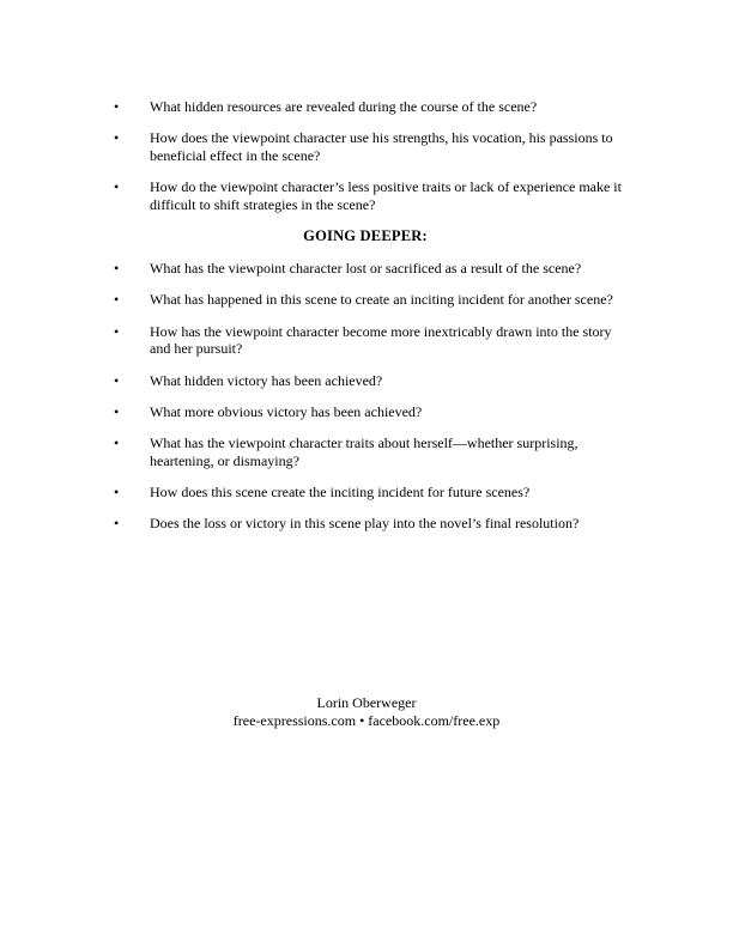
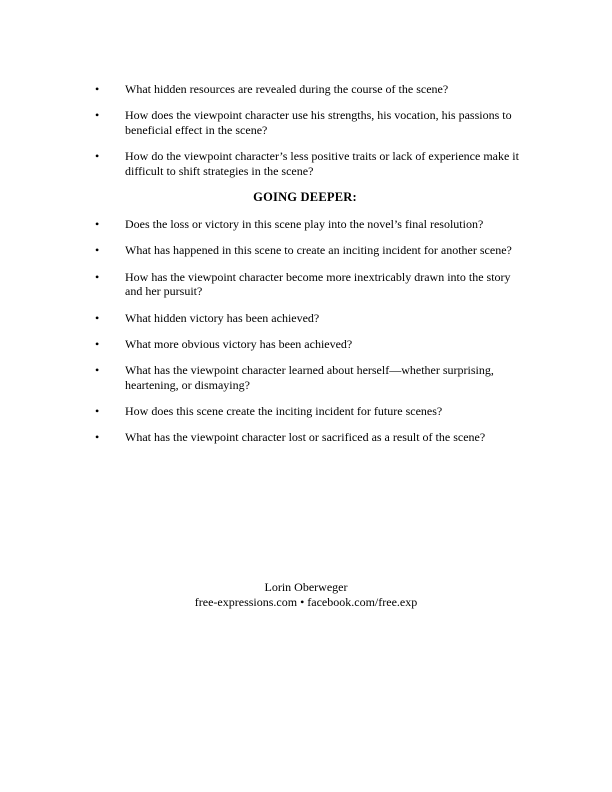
  •
  What hidden resources are revealed during the course of the scene?
  •
  How does the viewpoint character use his strengths, his vocation, his passions to beneficial effect in the scene?
  •
  How do the viewpoint character’s less positive traits or lack of experience make it difficult to shift strategies in the scene?
  GOING DEEPER:
  •
- What has the viewpoint character lost or sacrificed as a result of the scene?
+ Does the loss or victory in this scene play into the novel’s final resolution?
  •
  What has happened in this scene to create an inciting incident for another scene?
  •
  How has the viewpoint character become more inextricably drawn into the story and her pursuit?
  •
  What hidden victory has been achieved?
  •
  What more obvious victory has been achieved?
  •
- What has the viewpoint character traits about herself—whether surprising, heartening, or dismaying?
+ What has the viewpoint character learned about herself—whether surprising, heartening, or dismaying?
  •
  How does this scene create the inciting incident for future scenes?
  •
- Does the loss or victory in this scene play into the novel’s final resolution?
+ What has the viewpoint character lost or sacrificed as a result of the scene?
  Lorin Oberweger
  free-expressions.com • facebook.com/free.exp
